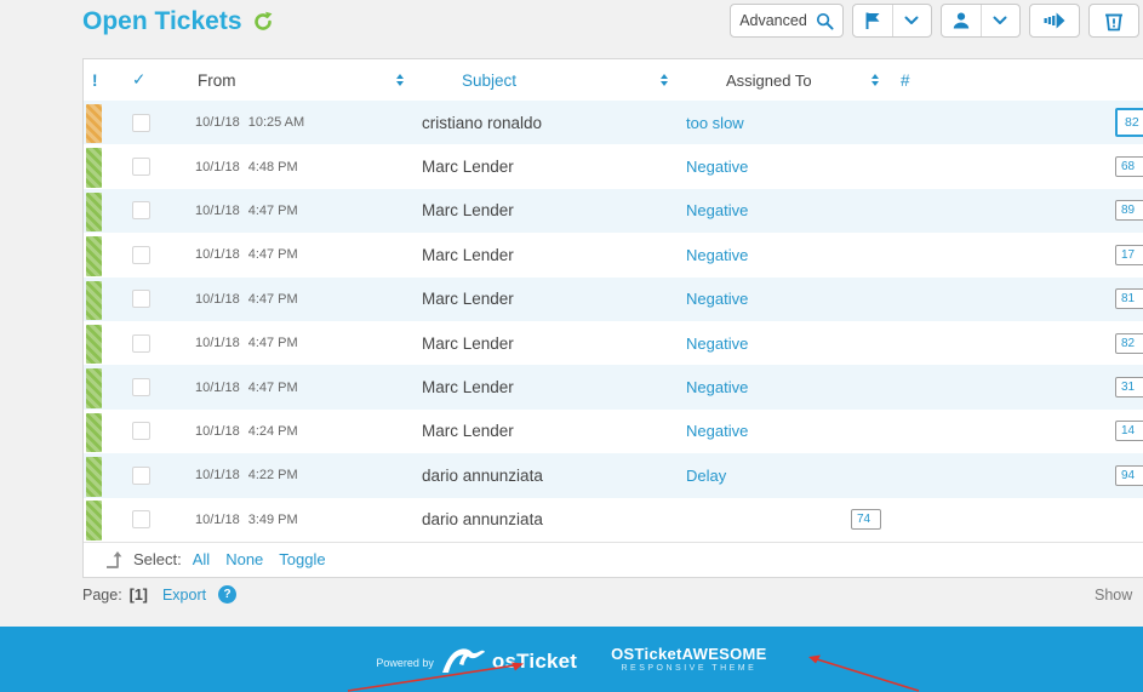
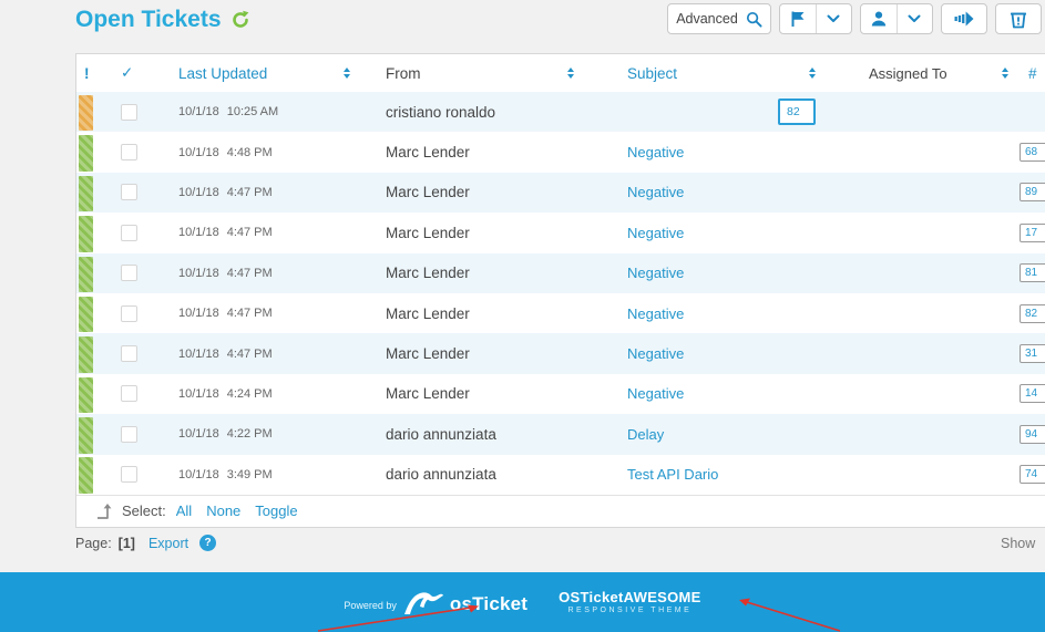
  Open Tickets
  Advanced
  !
  ✓
+ Last Updated
  From
  Subject
  Assigned To
  #
  10/1/18
  10:25 AM
  cristiano ronaldo
- too slow
  82
  10/1/18
  4:48 PM
  Marc Lender
  Negative
  68
  10/1/18
  4:47 PM
  Marc Lender
  Negative
  89
  10/1/18
  4:47 PM
  Marc Lender
  Negative
  17
  10/1/18
  4:47 PM
  Marc Lender
  Negative
  81
  10/1/18
  4:47 PM
  Marc Lender
  Negative
  82
  10/1/18
  4:47 PM
  Marc Lender
  Negative
  31
  10/1/18
  4:24 PM
  Marc Lender
  Negative
  14
  10/1/18
  4:22 PM
  dario annunziata
  Delay
  94
  10/1/18
  3:49 PM
  dario annunziata
+ Test API Dario
  74
  Select:
  All
  None
  Toggle
  Page:
  [1]
  Export
  ?
  Show
  Powered by
  osTicket
  OSTicketAWESOME
